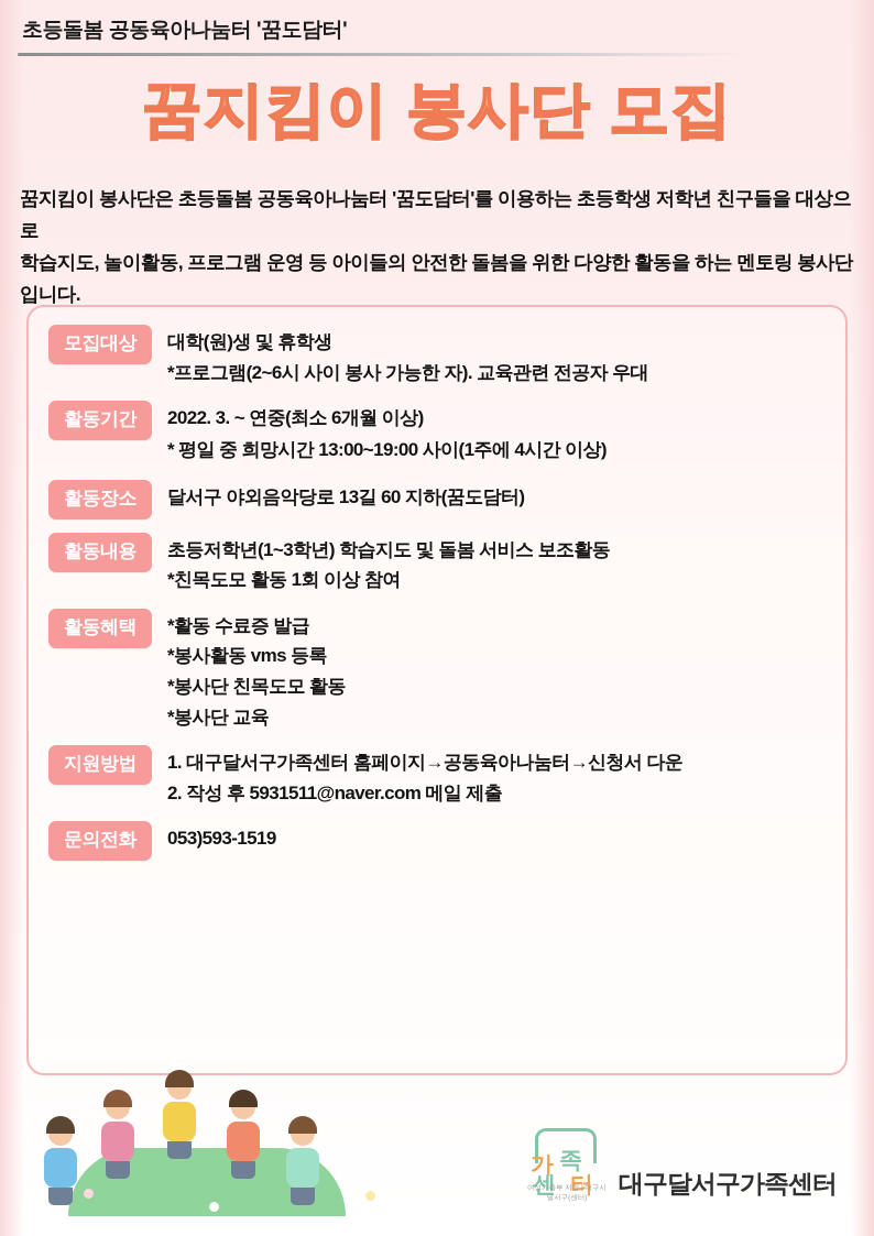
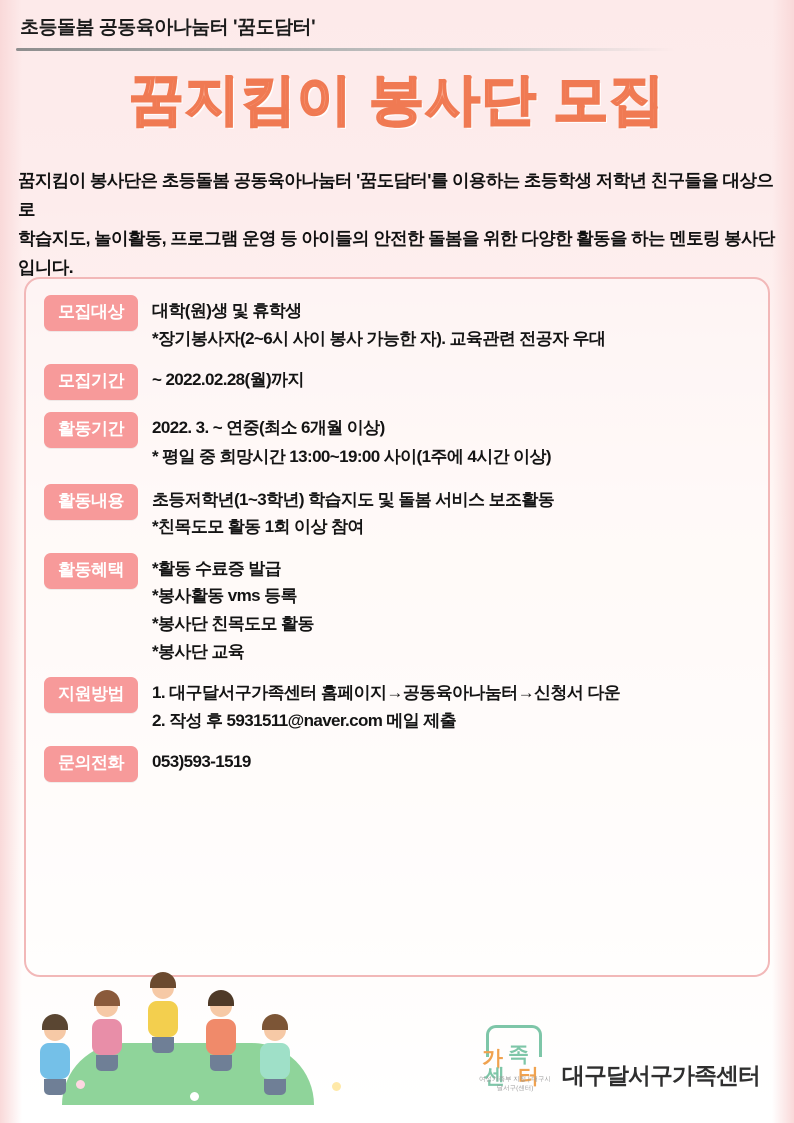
  초등돌봄 공동육아나눔터 '꿈도담터'
  꿈지킴이 봉사단 모집
  꿈지킴이 봉사단은 초등돌봄 공동육아나눔터 '꿈도담터'를 이용하는 초등학생 저학년 친구들을 대상으로
  학습지도, 놀이활동, 프로그램 운영 등 아이들의 안전한 돌봄을 위한 다양한 활동을 하는 멘토링 봉사단
  입니다.
  모집대상
  대학(원)생 및 휴학생
- *프로그램(2~6시 사이 봉사 가능한 자). 교육관련 전공자 우대
+ *장기봉사자(2~6시 사이 봉사 가능한 자). 교육관련 전공자 우대
+ 모집기간
+ ~ 2022.02.28(월)까지
  활동기간
  2022. 3. ~ 연중(최소 6개월 이상)
  * 평일 중 희망시간 13:00~19:00 사이(1주에 4시간 이상)
- 활동장소
- 달서구 야외음악당로 13길 60 지하(꿈도담터)
  활동내용
  초등저학년(1~3학년) 학습지도 및 돌봄 서비스 보조활동
  *친목도모 활동 1회 이상 참여
  활동혜택
  *활동 수료증 발급
  *봉사활동 vms 등록
  *봉사단 친목도모 활동
  *봉사단 교육
  지원방법
  1. 대구달서구가족센터 홈페이지→공동육아나눔터→신청서 다운
  2. 작성 후 5931511@naver.com 메일 제출
  문의전화
  053)593-1519
  가
  족
  센
  터
  대구달서구가족센터
